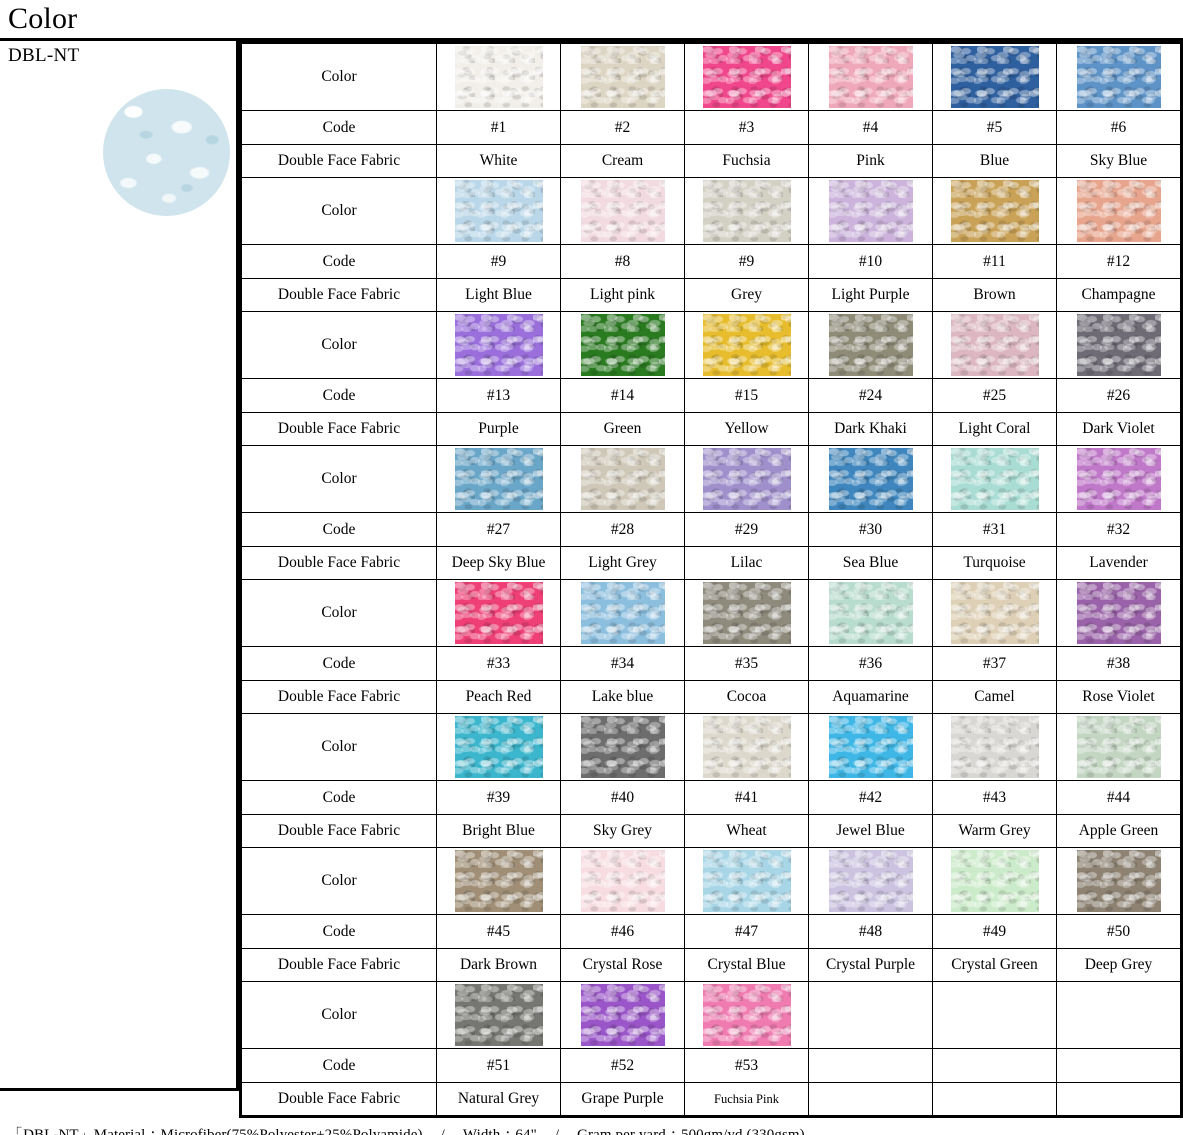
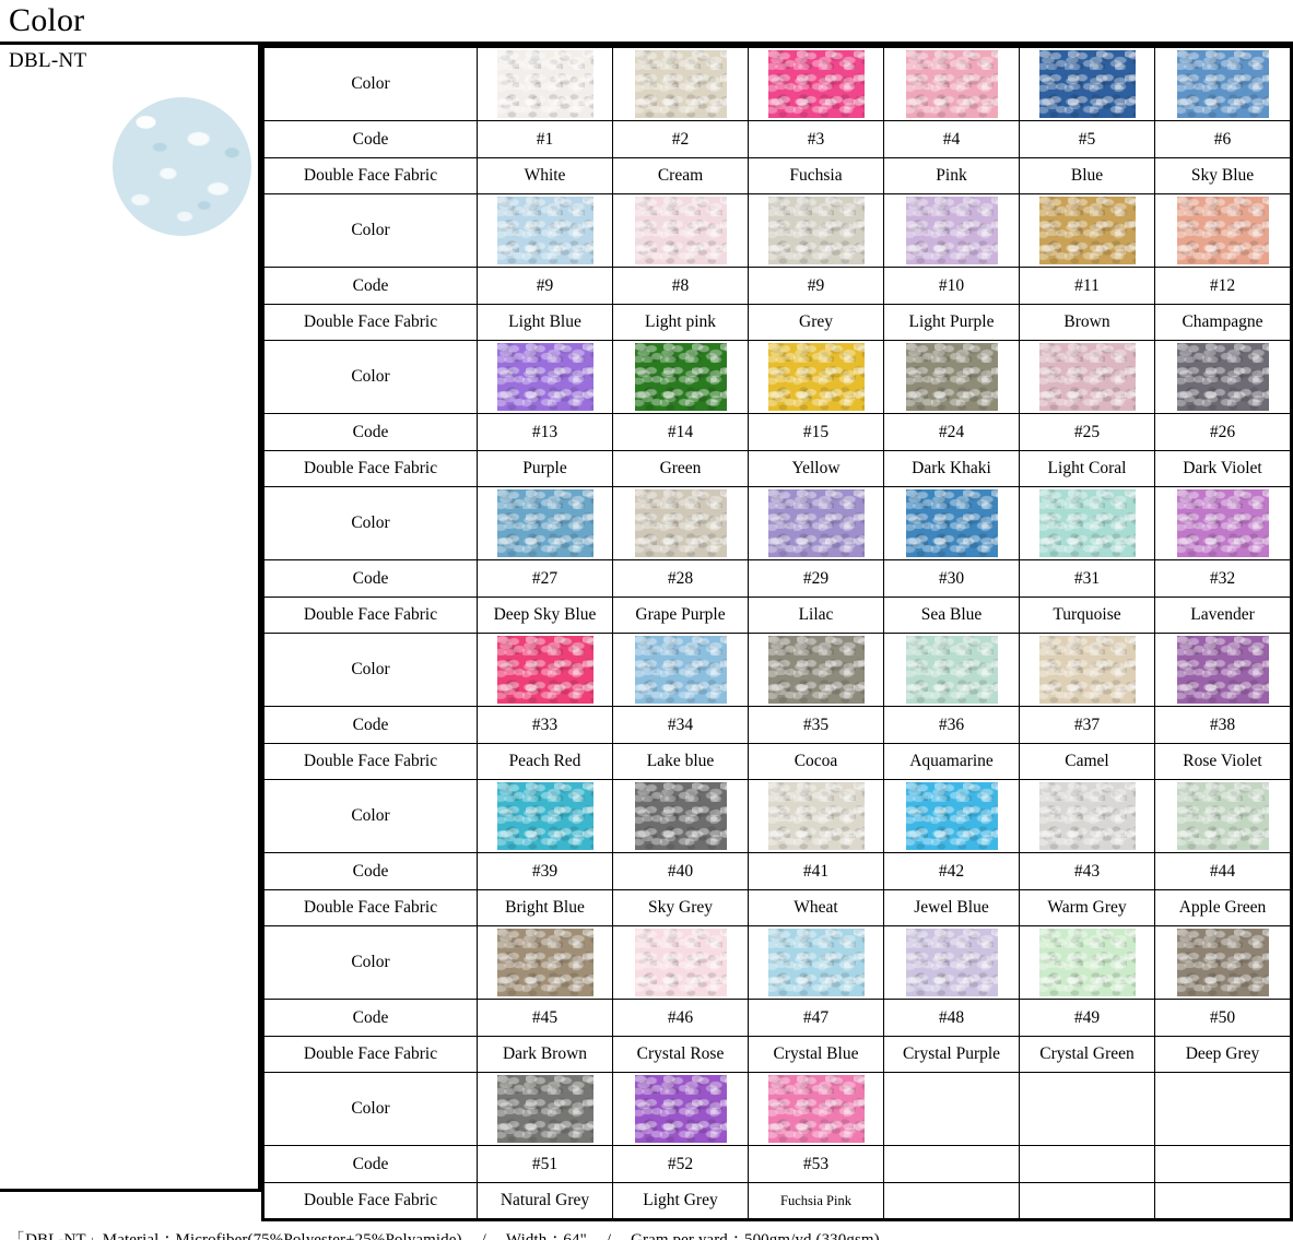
  Color
  DBL-NT
  Color
  Code	#1	#2	#3	#4	#5	#6
  Double Face Fabric	White	Cream	Fuchsia	Pink	Blue	Sky Blue
  Color
  Code	#9	#8	#9	#10	#11	#12
  Double Face Fabric	Light Blue	Light pink	Grey	Light Purple	Brown	Champagne
  Color
  Code	#13	#14	#15	#24	#25	#26
  Double Face Fabric	Purple	Green	Yellow	Dark Khaki	Light Coral	Dark Violet
  Color
  Code	#27	#28	#29	#30	#31	#32
- Double Face Fabric	Deep Sky Blue	Light Grey	Lilac	Sea Blue	Turquoise	Lavender
+ Double Face Fabric	Deep Sky Blue	Grape Purple	Lilac	Sea Blue	Turquoise	Lavender
  Color
  Code	#33	#34	#35	#36	#37	#38
  Double Face Fabric	Peach Red	Lake blue	Cocoa	Aquamarine	Camel	Rose Violet
  Color
  Code	#39	#40	#41	#42	#43	#44
  Double Face Fabric	Bright Blue	Sky Grey	Wheat	Jewel Blue	Warm Grey	Apple Green
  Color
  Code	#45	#46	#47	#48	#49	#50
  Double Face Fabric	Dark Brown	Crystal Rose	Crystal Blue	Crystal Purple	Crystal Green	Deep Grey
  Color
  Code	#51	#52	#53
- Double Face Fabric	Natural Grey	Grape Purple	Fuchsia Pink
+ Double Face Fabric	Natural Grey	Light Grey	Fuchsia Pink
